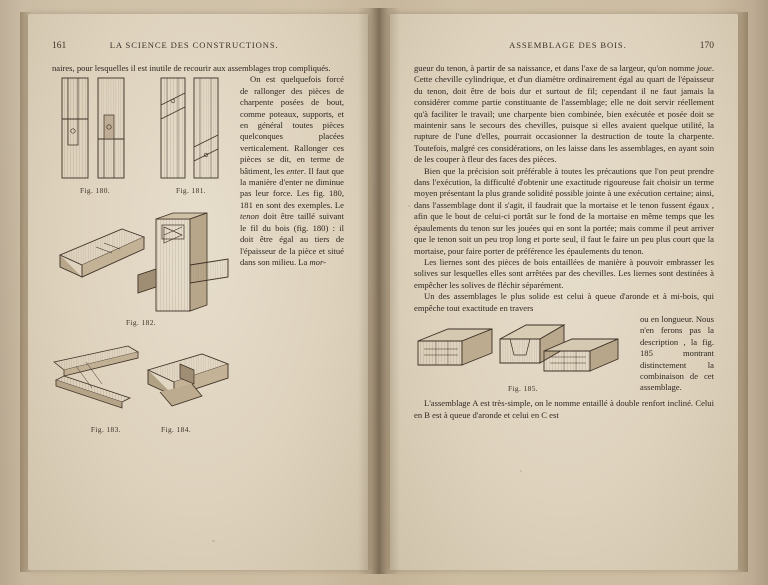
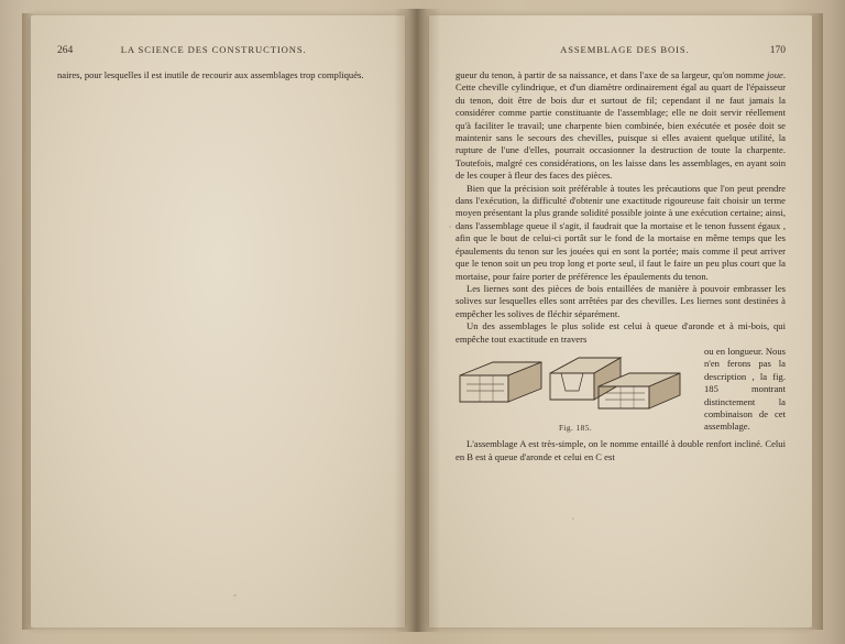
- 161
+ 264
  LA SCIENCE DES CONSTRUCTIONS.
  naires, pour lesquelles il est inutile de recourir aux assemblages trop compliqués.
- Fig. 180.
- Fig. 181.
- Fig. 182.
- Fig. 183.
- Fig. 184.
- On est quelquefois forcé de rallonger des pièces de charpente posées de bout, comme poteaux, supports, et en général toutes pièces quelconques placées verticalement. Rallonger ces pièces se dit, en terme de bâtiment, les enter. Il faut que la manière d'enter ne diminue pas leur force. Les fig. 180, 181 en sont des exemples. Le tenon doit être taillé suivant le fil du bois (fig. 180) : il doit être égal au tiers de l'épaisseur de la pièce et situé dans son milieu. La mor-
  ASSEMBLAGE DES BOIS.
  170
  gueur du tenon, à partir de sa naissance, et dans l'axe de sa largeur, qu'on nomme joue. Cette cheville cylindrique, et d'un diamètre ordinairement égal au quart de l'épaisseur du tenon, doit être de bois dur et surtout de fil; cependant il ne faut jamais la considérer comme partie constituante de l'assemblage; elle ne doit servir réellement qu'à faciliter le travail; une charpente bien combinée, bien exécutée et posée doit se maintenir sans le secours des chevilles, puisque si elles avaient quelque utilité, la rupture de l'une d'elles, pourrait occasionner la destruction de toute la charpente. Toutefois, malgré ces considérations, on les laisse dans les assemblages, en ayant soin de les couper à fleur des faces des pièces.
- Bien que la précision soit préférable à toutes les précautions que l'on peut prendre dans l'exécution, la difficulté d'obtenir une exactitude rigoureuse fait choisir un terme moyen présentant la plus grande solidité possible jointe à une exécution certaine; ainsi, dans l'assemblage dont il s'agit, il faudrait que la mortaise et le tenon fussent égaux , afin que le bout de celui-ci portât sur le fond de la mortaise en même temps que les épaulements du tenon sur les jouées qui en sont la portée; mais comme il peut arriver que le tenon soit un peu trop long et porte seul, il faut le faire un peu plus court que la mortaise, pour faire porter de préférence les épaulements du tenon.
+ Bien que la précision soit préférable à toutes les précautions que l'on peut prendre dans l'exécution, la difficulté d'obtenir une exactitude rigoureuse fait choisir un terme moyen présentant la plus grande solidité possible jointe à une exécution certaine; ainsi, dans l'assemblage queue il s'agit, il faudrait que la mortaise et le tenon fussent égaux , afin que le bout de celui-ci portât sur le fond de la mortaise en même temps que les épaulements du tenon sur les jouées qui en sont la portée; mais comme il peut arriver que le tenon soit un peu trop long et porte seul, il faut le faire un peu plus court que la mortaise, pour faire porter de préférence les épaulements du tenon.
  Les liernes sont des pièces de bois entaillées de manière à pouvoir embrasser les solives sur lesquelles elles sont arrêtées par des chevilles. Les liernes sont destinées à empêcher les solives de fléchir séparément.
  Un des assemblages le plus solide est celui à queue d'aronde et à mi-bois, qui empêche tout exactitude en travers
  Fig. 185.
  ou en longueur. Nous n'en ferons pas la description , la fig. 185 montrant distinctement la combinaison de cet assemblage.
  L'assemblage A est très-simple, on le nomme entaillé à double renfort incliné. Celui en B est à queue d'aronde et celui en C est
